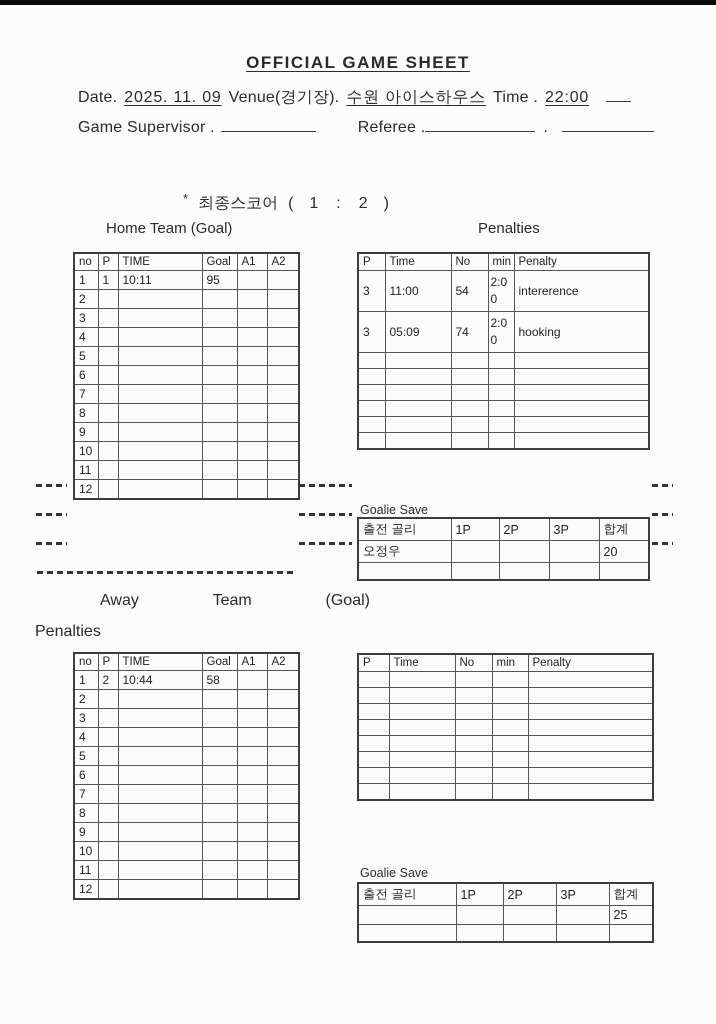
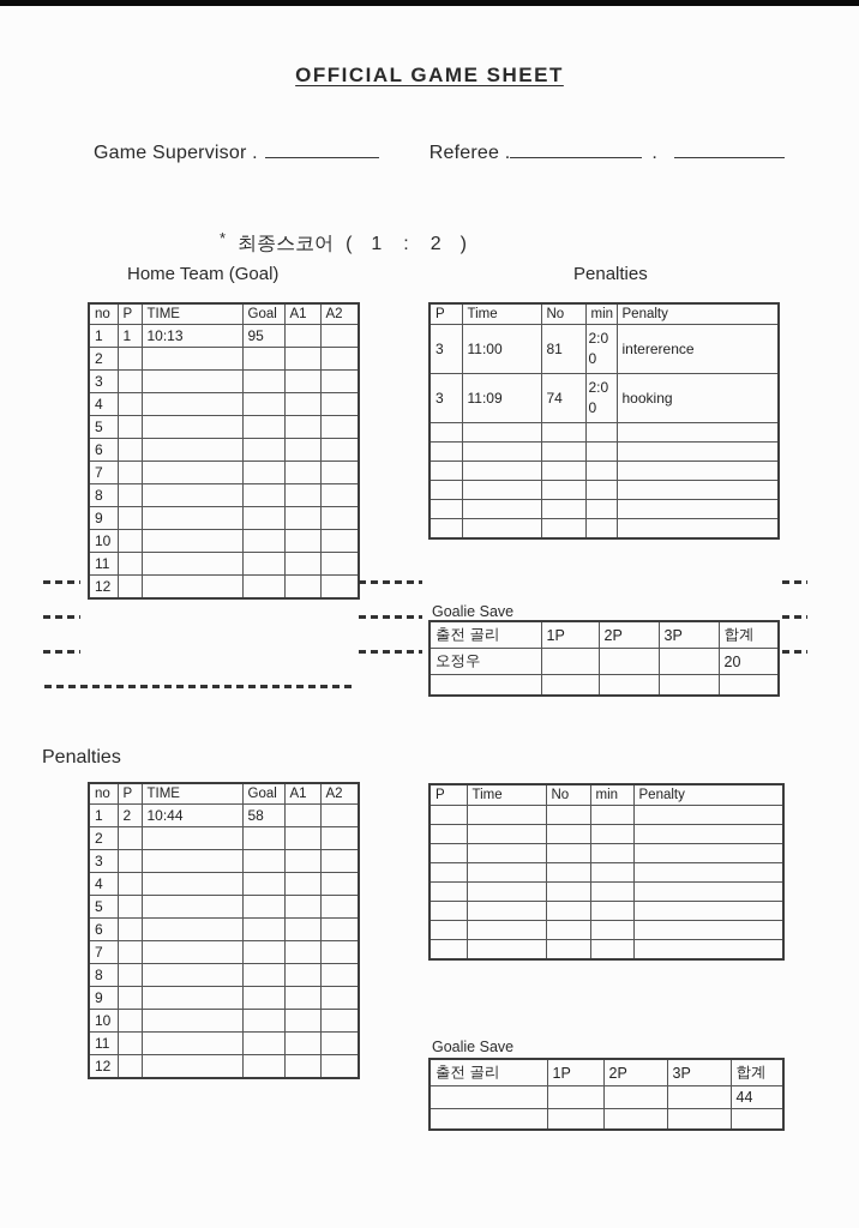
  OFFICIAL GAME SHEET
- Date. 2025. 11. 09 Venue(경기장). 수원 아이스하우스 Time . 22:00
  Game Supervisor . Referee . .
  * 최종스코어 ( 1 : 2 )
  Home Team (Goal)
  Penalties
  no	P	TIME	Goal	A1	A2
- 1	1	10:11	95
+ 1	1	10:13	95
  2
  3
  4
  5
  6
  7
  8
  9
  10
  11
  12
  P	Time	No	min	Penalty
- 3	11:00	54	2:00	intererence
+ 3	11:00	81	2:00	intererence
- 3	05:09	74	2:00	hooking
+ 3	11:09	74	2:00	hooking
  Goalie Save
  출전 골리	1P	2P	3P	합계
  오정우				20
- Away
- Team
- (Goal)
  Penalties
  no	P	TIME	Goal	A1	A2
  1	2	10:44	58
  2
  3
  4
  5
  6
  7
  8
  9
  10
  11
  12
  P	Time	No	min	Penalty
  Goalie Save
  출전 골리	1P	2P	3P	합계
- 				25
+ 				44
